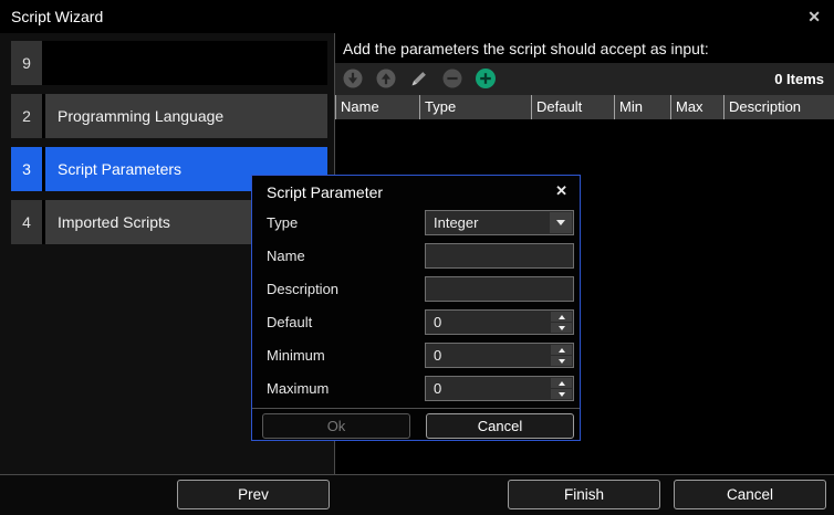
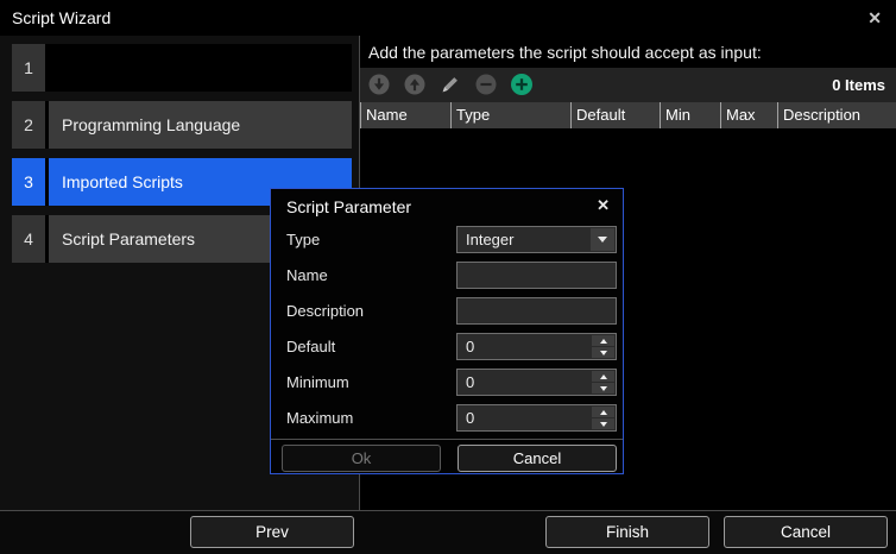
  Script Wizard
  ✕
- 9
+ 1
  2
  Programming Language
  3
- Script Parameters
+ Imported Scripts
  4
- Imported Scripts
+ Script Parameters
  Add the parameters the script should accept as input:
  0 Items
  Name
  Type
  Default
  Min
  Max
  Description
  Script Parameter
  ✕
  Type
  Integer
  Name
  Description
  Default
  0
  Minimum
  0
  Maximum
  0
  Ok
  Cancel
  Prev
  Finish
  Cancel
